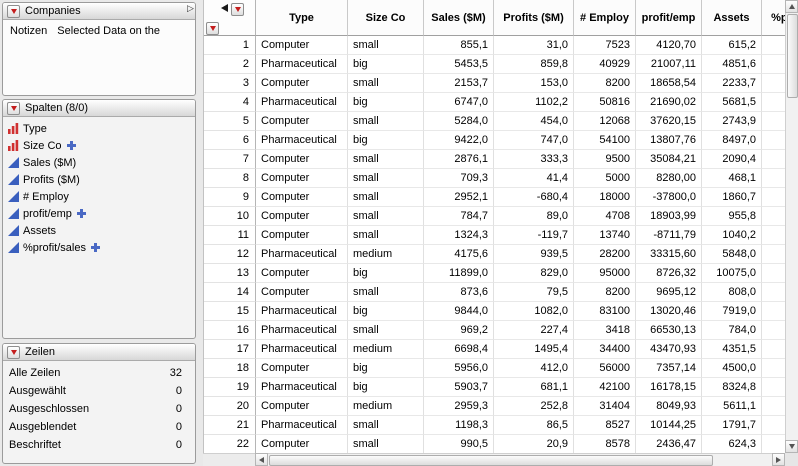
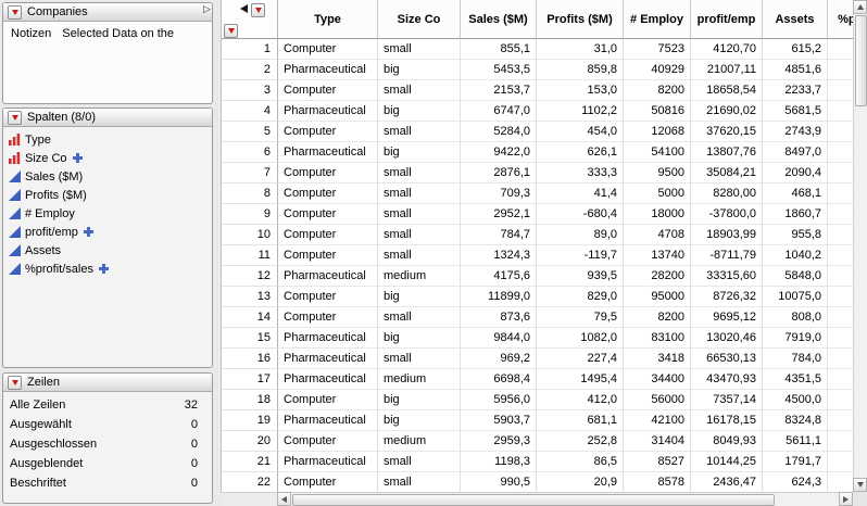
  Companies
  Notizen
  Selected Data on the
  Spalten (8/0)
  Type
  Size Co
  Sales ($M)
  Profits ($M)
  # Employ
  profit/emp
  Assets
  %profit/sales
  Zeilen
  Alle Zeilen
  32
  Ausgewählt
  0
  Ausgeschlossen
  0
  Ausgeblendet
  0
  Beschriftet
  0
  ▷
  Type
  Size Co
  Sales ($M)
  Profits ($M)
  # Employ
  profit/emp
  Assets
  1
  Computer
  small
  855,1
  31,0
  7523
  4120,70
  615,2
  2
  Pharmaceutical
  big
  5453,5
  859,8
  40929
  21007,11
  4851,6
  3
  Computer
  small
  2153,7
  153,0
  8200
  18658,54
  2233,7
  4
  Pharmaceutical
  big
  6747,0
  1102,2
  50816
  21690,02
  5681,5
  5
  Computer
  small
  5284,0
  454,0
  12068
  37620,15
  2743,9
  6
  Pharmaceutical
  big
  9422,0
- 747,0
+ 626,1
  54100
  13807,76
  8497,0
  7
  Computer
  small
  2876,1
  333,3
  9500
  35084,21
  2090,4
  8
  Computer
  small
  709,3
  41,4
  5000
  8280,00
  468,1
  9
  Computer
  small
  2952,1
  -680,4
  18000
  -37800,0
  1860,7
  10
  Computer
  small
  784,7
  89,0
  4708
  18903,99
  955,8
  11
  Computer
  small
  1324,3
  -119,7
  13740
  -8711,79
  1040,2
  12
  Pharmaceutical
  medium
  4175,6
  939,5
  28200
  33315,60
  5848,0
  13
  Computer
  big
  11899,0
  829,0
  95000
  8726,32
  10075,0
  14
  Computer
  small
  873,6
  79,5
  8200
  9695,12
  808,0
  15
  Pharmaceutical
  big
  9844,0
  1082,0
  83100
  13020,46
  7919,0
  16
  Pharmaceutical
  small
  969,2
  227,4
  3418
  66530,13
  784,0
  17
  Pharmaceutical
  medium
  6698,4
  1495,4
  34400
  43470,93
  4351,5
  18
  Computer
  big
  5956,0
  412,0
  56000
  7357,14
  4500,0
  19
  Pharmaceutical
  big
  5903,7
  681,1
  42100
  16178,15
  8324,8
  20
  Computer
  medium
  2959,3
  252,8
  31404
  8049,93
  5611,1
  21
  Pharmaceutical
  small
  1198,3
  86,5
  8527
  10144,25
  1791,7
  22
  Computer
  small
  990,5
  20,9
  8578
  2436,47
  624,3
